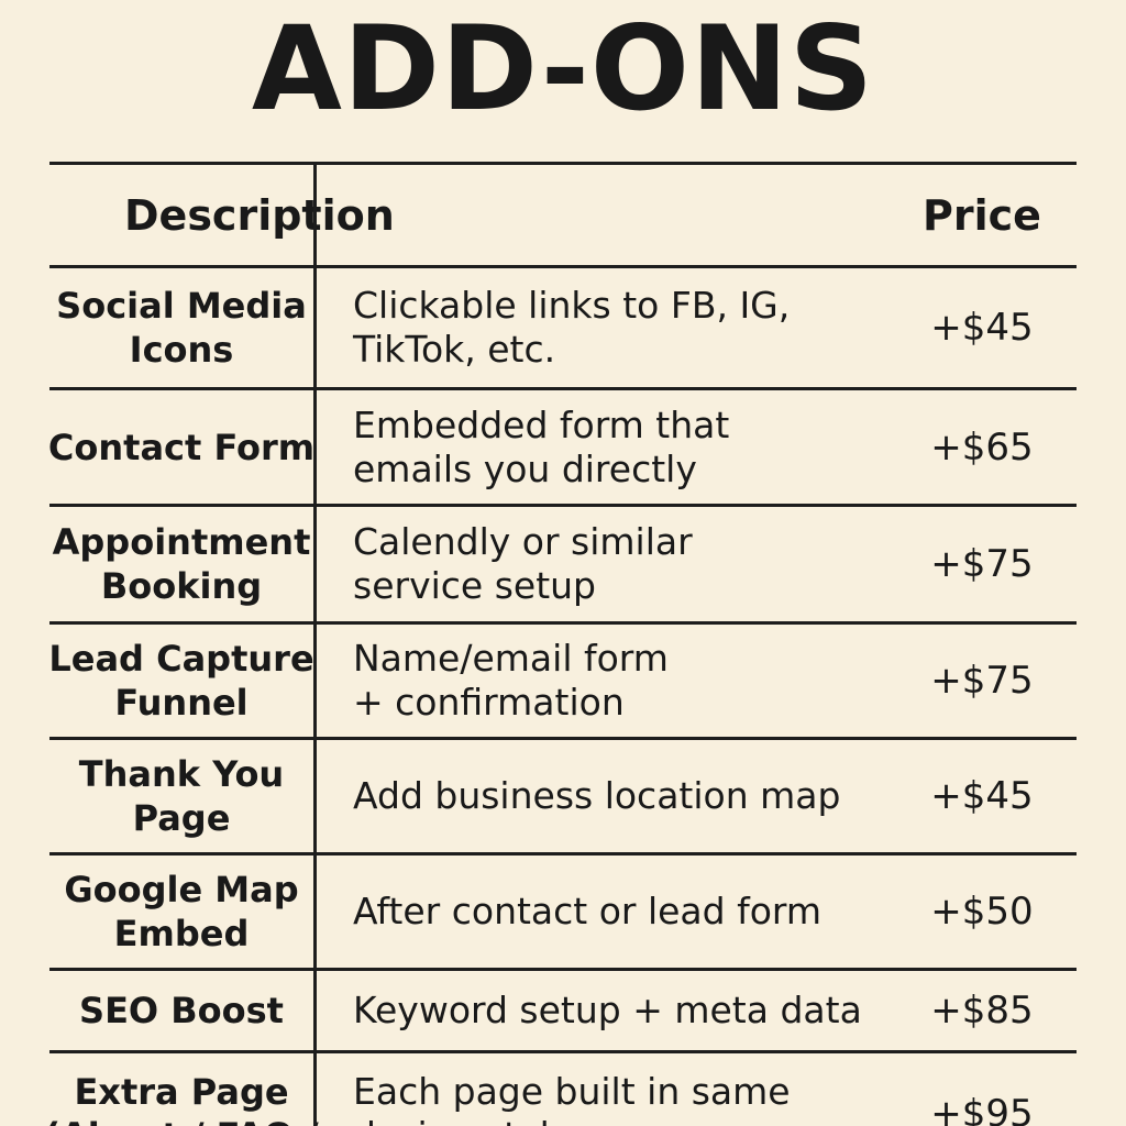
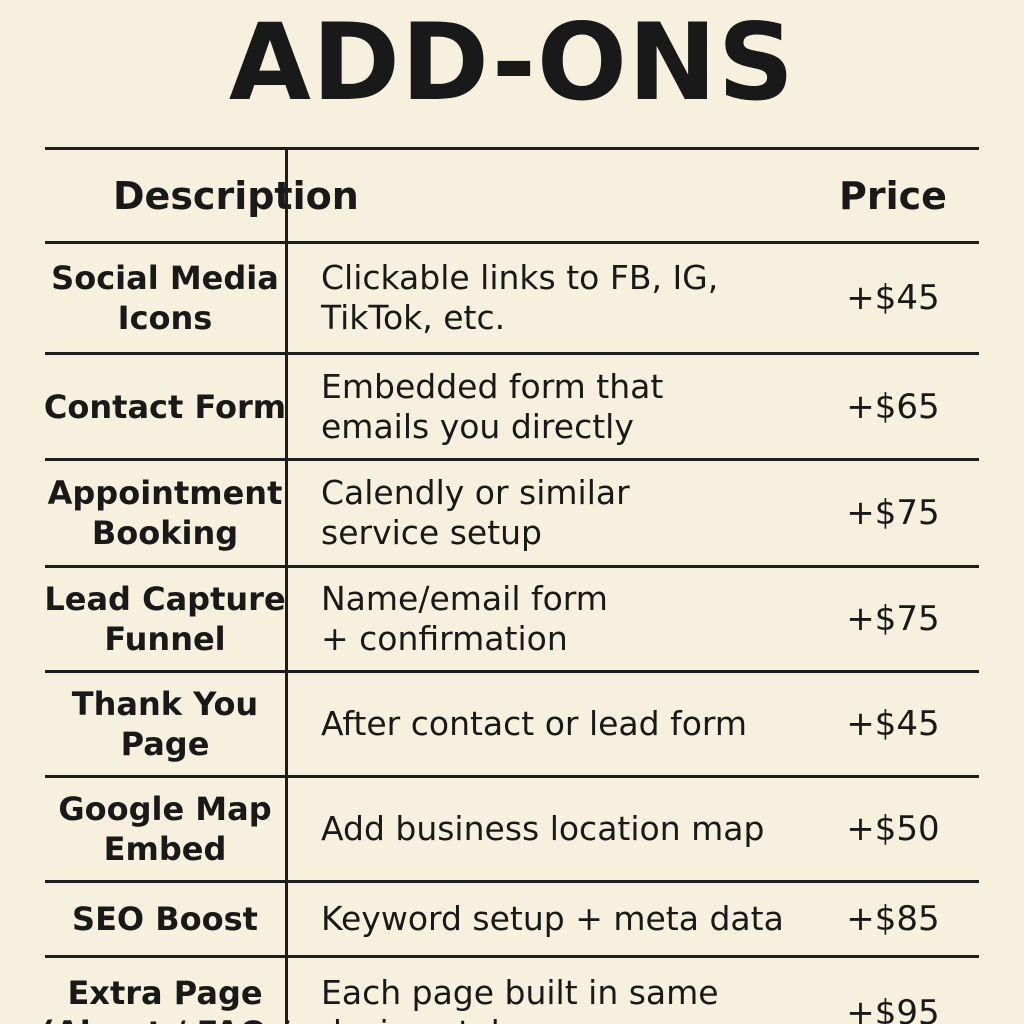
  ADD-ONS
  Description
  Price
  Social Media
  Icons
  Clickable links to FB, IG,
  TikTok, etc.
  +$45
  Contact Form
  Embedded form that
  emails you directly
  +$65
  Appointment
  Booking
  Calendly or similar
  service setup
  +$75
  Lead Capture
  Funnel
  Name/email form
  + confirmation
  +$75
  Thank You
  Page
- Add business location map
+ After contact or lead form
  +$45
  Google Map
  Embed
- After contact or lead form
+ Add business location map
  +$50
  SEO Boost
  Keyword setup + meta data
  +$85
  Extra Page
  Each page built in same
  +$95
